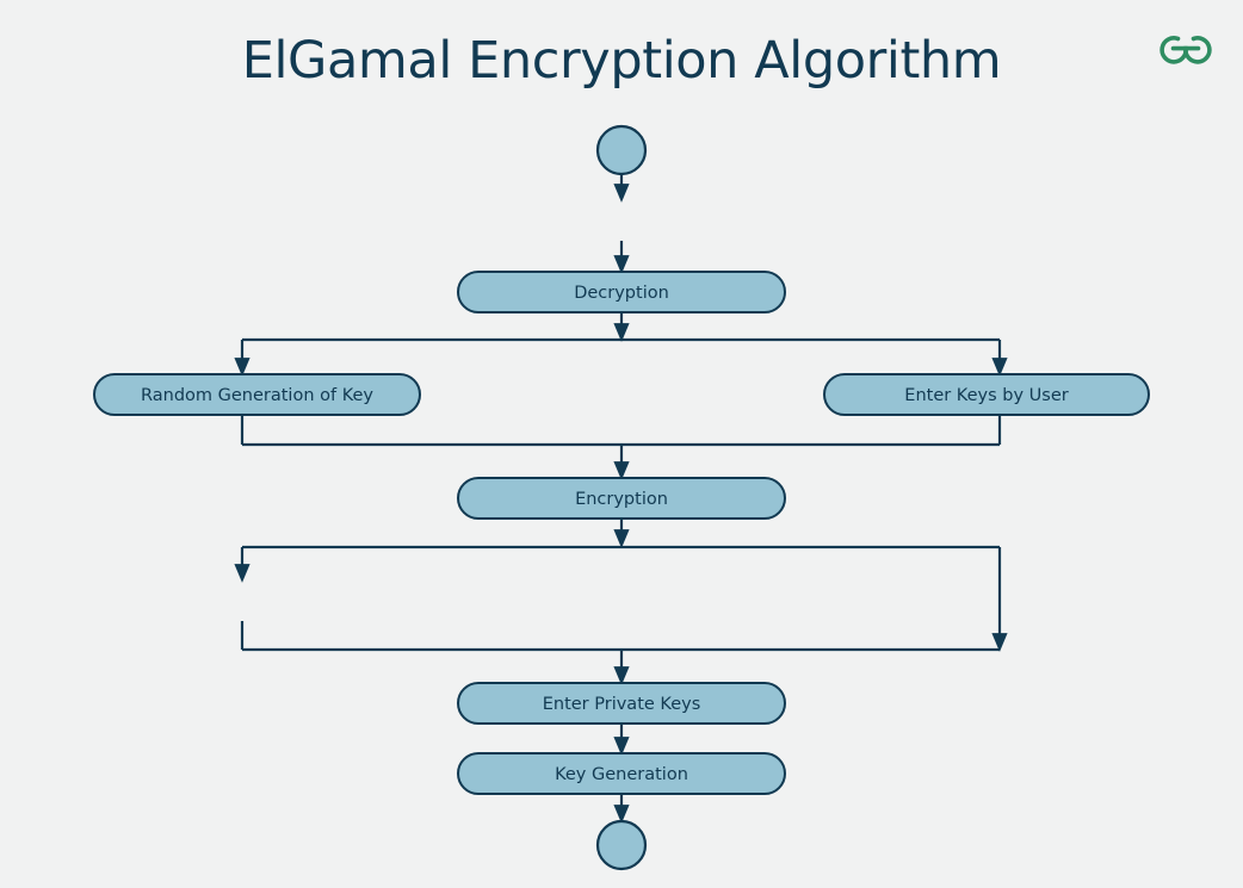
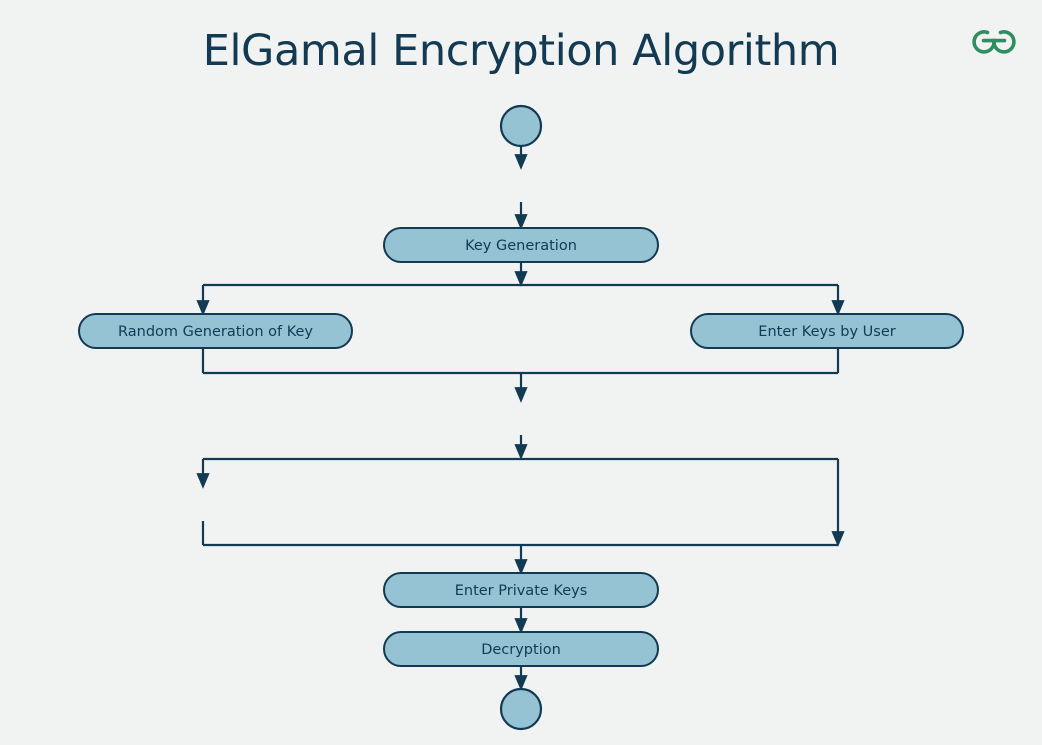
  ElGamal Encryption Algorithm
- Decryption
+ Key Generation
  Random Generation of Key
  Enter Keys by User
- Encryption
  Enter Private Keys
- Key Generation
+ Decryption
